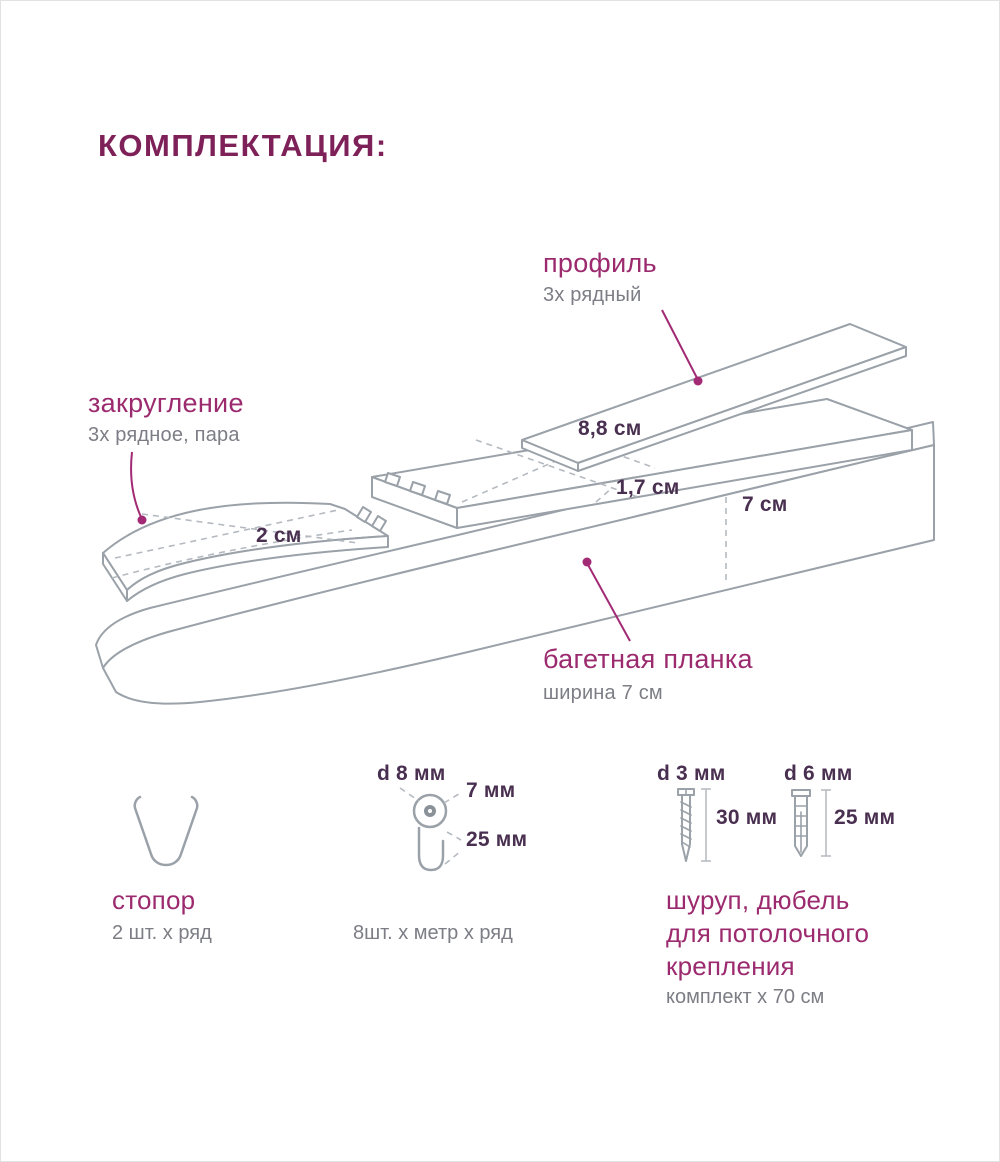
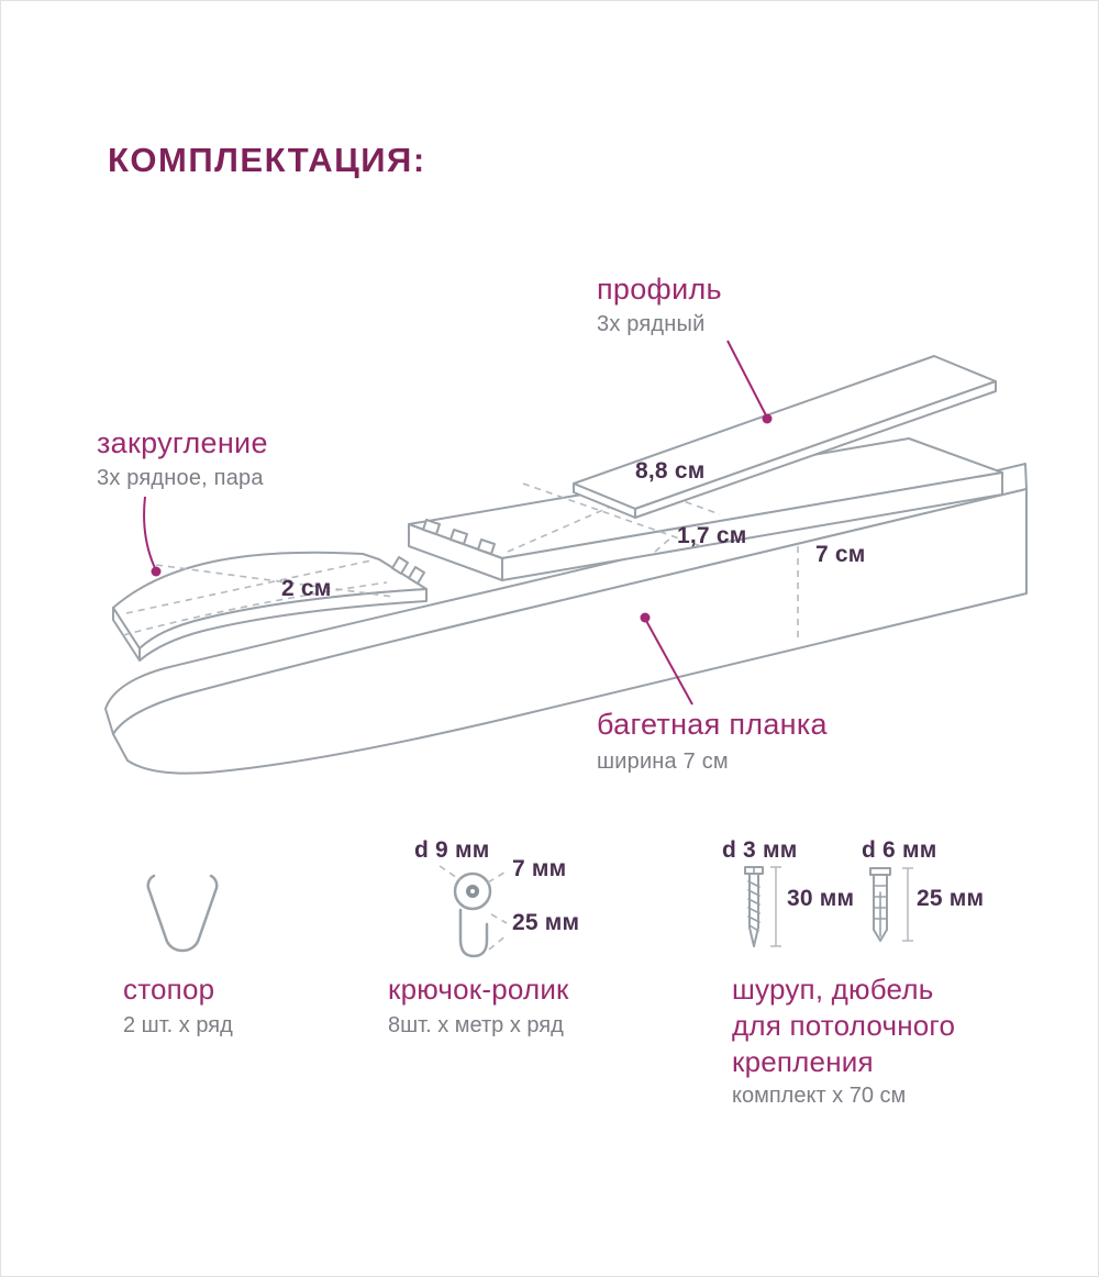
  КОМПЛЕКТАЦИЯ:
  профиль
  3х рядный
  закругление
  3х рядное, пара
  багетная планка
  ширина 7 см
  8,8 см
  1,7 см
  7 см
  2 см
- d 8 мм
+ d 9 мм
  7 мм
  25 мм
  d 3 мм
  30 мм
  d 6 мм
  25 мм
  стопор
  2 шт. х ряд
+ крючок-ролик
  8шт. х метр х ряд
  шуруп, дюбель
  для потолочного
  крепления
  комплект х 70 см
